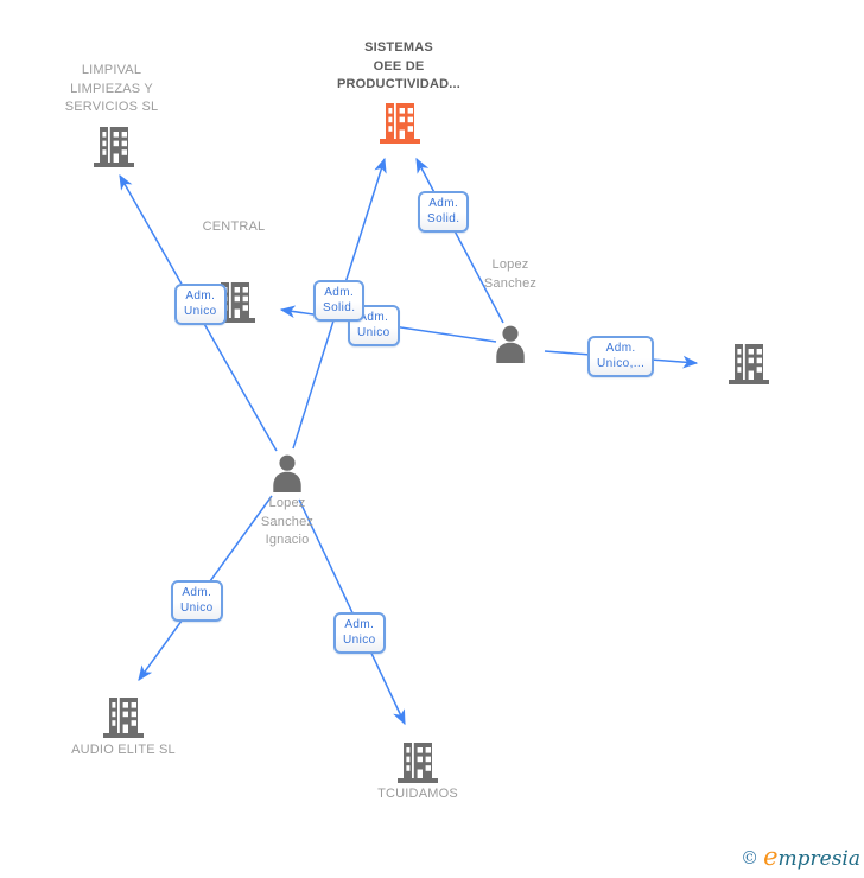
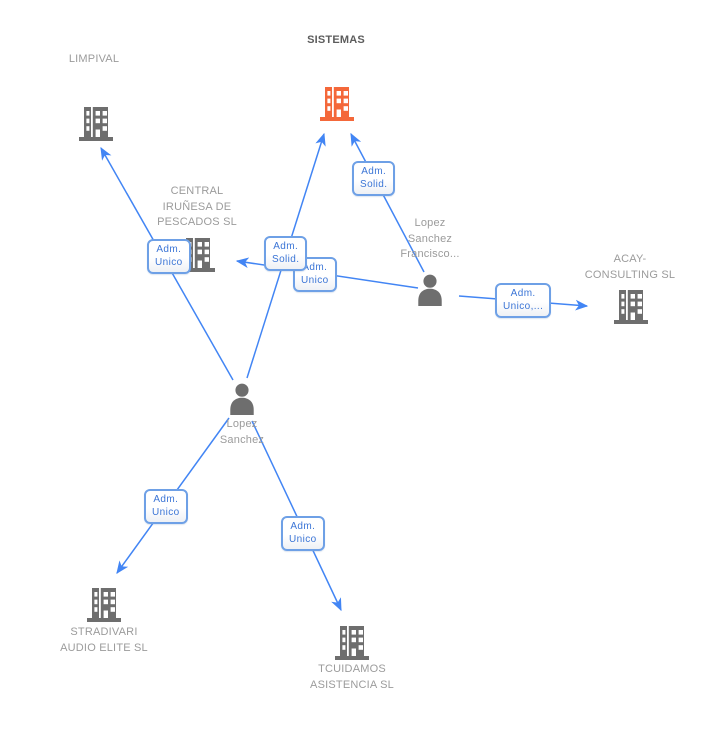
  SISTEMAS
- OEE DE
- PRODUCTIVIDAD...
  LIMPIVAL
- LIMPIEZAS Y
- SERVICIOS SL
  CENTRAL
+ IRUÑESA DE
+ PESCADOS SL
+ ACAY-
+ CONSULTING SL
+ STRADIVARI
  AUDIO ELITE SL
  TCUIDAMOS
+ ASISTENCIA SL
  Lopez
  Sanchez
+ Francisco...
  Lopez
  Sanchez
- Ignacio
  Adm.
  Unico
  dm.
  Unico
  Adm.
  Solid.
  Adm.
  Solid.
  Adm.
  Unico,...
  Adm.
  Unico
  Adm.
  Unico
- © empresia
